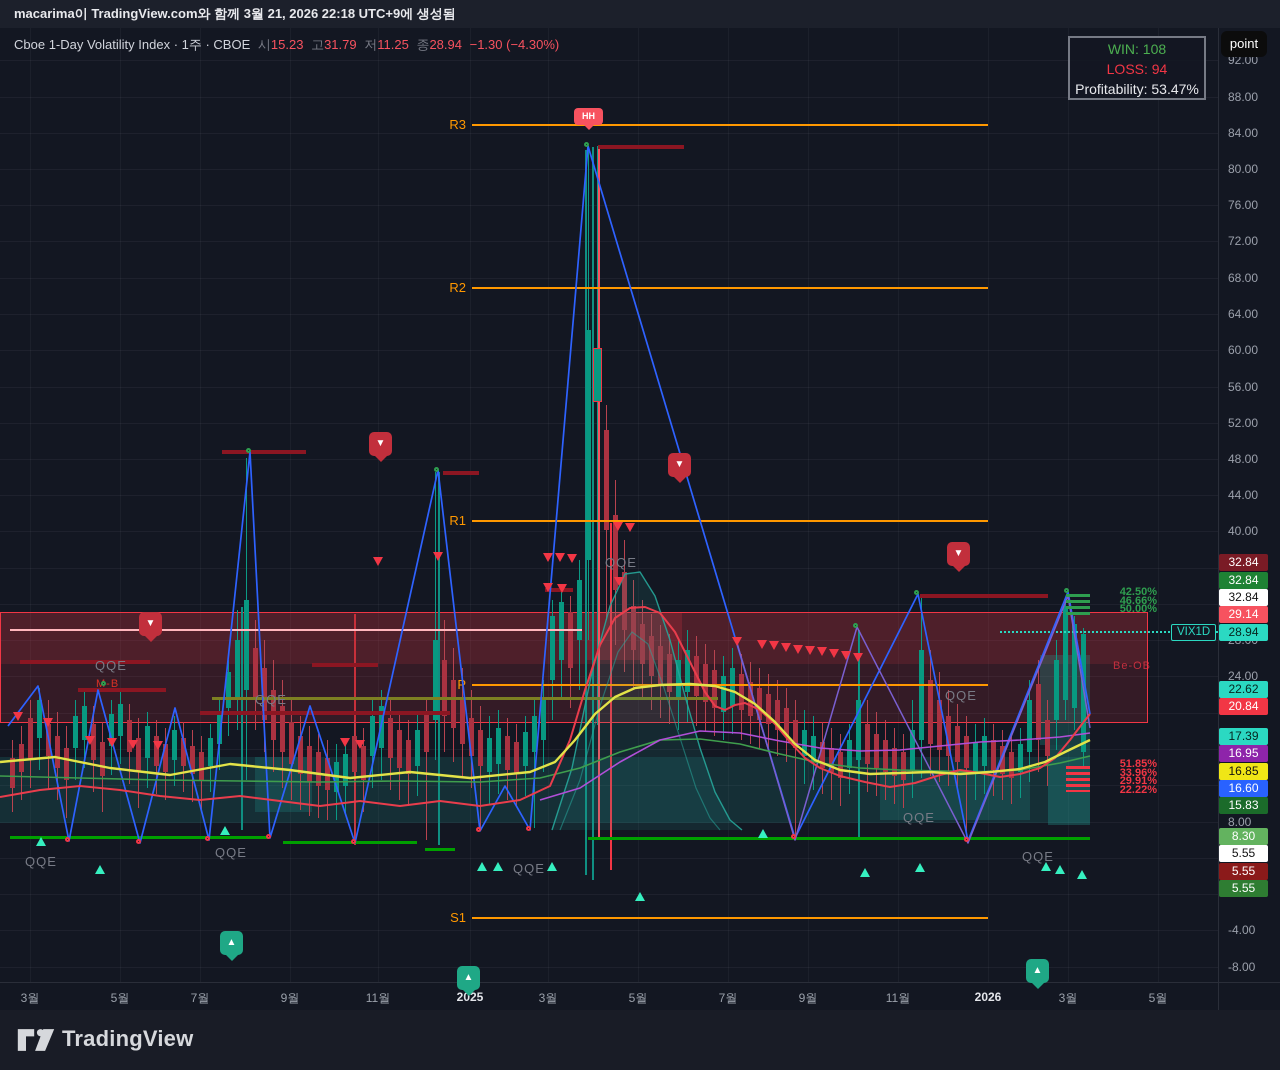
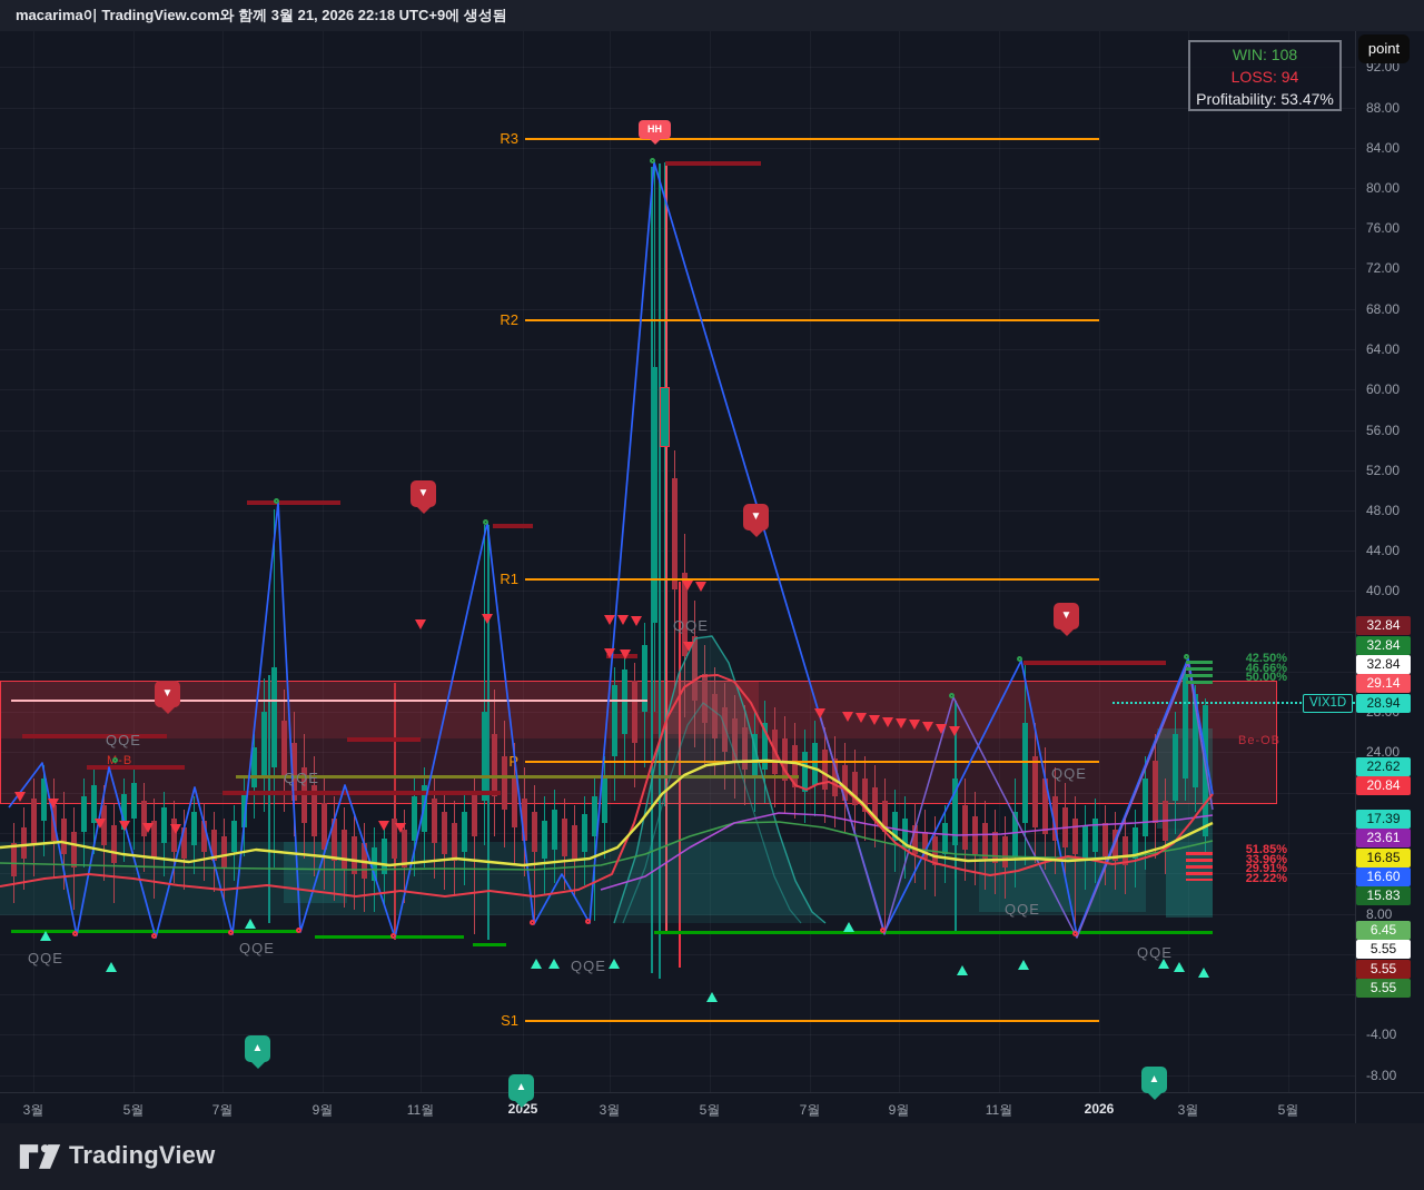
  macarima이 TradingView.com와 함께 3월 21, 2026 22:18 UTC+9에 생성됨
  R3
  R2
  R1
  P
  S1
  ▼
  ▼
  ▼
  ▼
  ▲
  ▲
  ▲
  QQE
  QQE
  QQE
  QQE
  QQE
  QQE
  QQE
  QQE
  QQE
  Be-OB
  42.50%
  46.66%
  50.00%
  51.85%
  33.96%
  29.91%
  22.22%
  92.00
  88.00
  84.00
  80.00
  76.00
  72.00
  68.00
  64.00
  60.00
  56.00
  52.00
  48.00
  44.00
  40.00
  24.00
  8.00
  -4.00
  -8.00
  32.84
  32.84
  32.84
  29.14
  28.94
  22.62
  20.84
  17.39
- 16.95
+ 23.61
  16.85
  16.60
  15.83
- 8.30
+ 6.45
  5.55
  5.55
  5.55
  3월
  5월
  7월
  9월
  11월
  2025
  3월
  5월
  7월
  9월
  11월
  2026
  3월
  5월
- Cboe 1-Day Volatility Index · 1주 · CBOE 시15.23 고31.79 저11.25 종28.94 −1.30 (−4.30%)
  WIN: 108
  LOSS: 94
  Profitability: 53.47%
  point
  HH
  VIX1D
  TradingView
